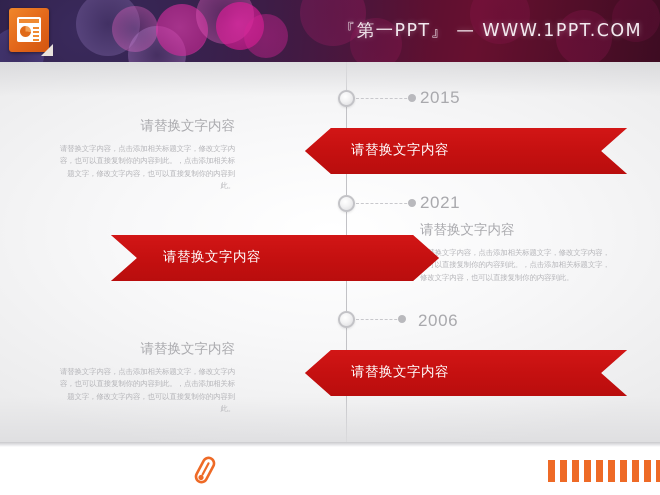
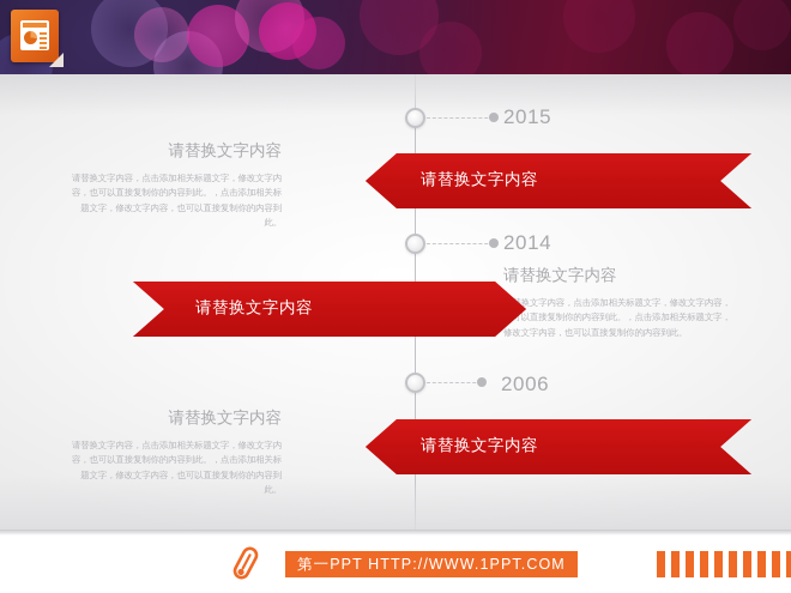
- 『第一PPT』 — WWW.1PPT.COM
  2015
  请替换文字内容
  请替换文字内容，点击添加相关标题文字，修改文字内容，也可以直接复制你的内容到此。，点击添加相关标题文字，修改文字内容，也可以直接复制你的内容到此。
  请替换文字内容
- 2021
+ 2014
  请替换文字内容
  换文字内容，点击添加相关标题文字，修改文字内容，以直接复制你的内容到此。，点击添加相关标题文字，修改文字内容，也可以直接复制你的内容到此。
  请替换文字内容
  2006
  请替换文字内容
  请替换文字内容，点击添加相关标题文字，修改文字内容，也可以直接复制你的内容到此。，点击添加相关标题文字，修改文字内容，也可以直接复制你的内容到此。
  请替换文字内容
+ 第一PPT HTTP://WWW.1PPT.COM
